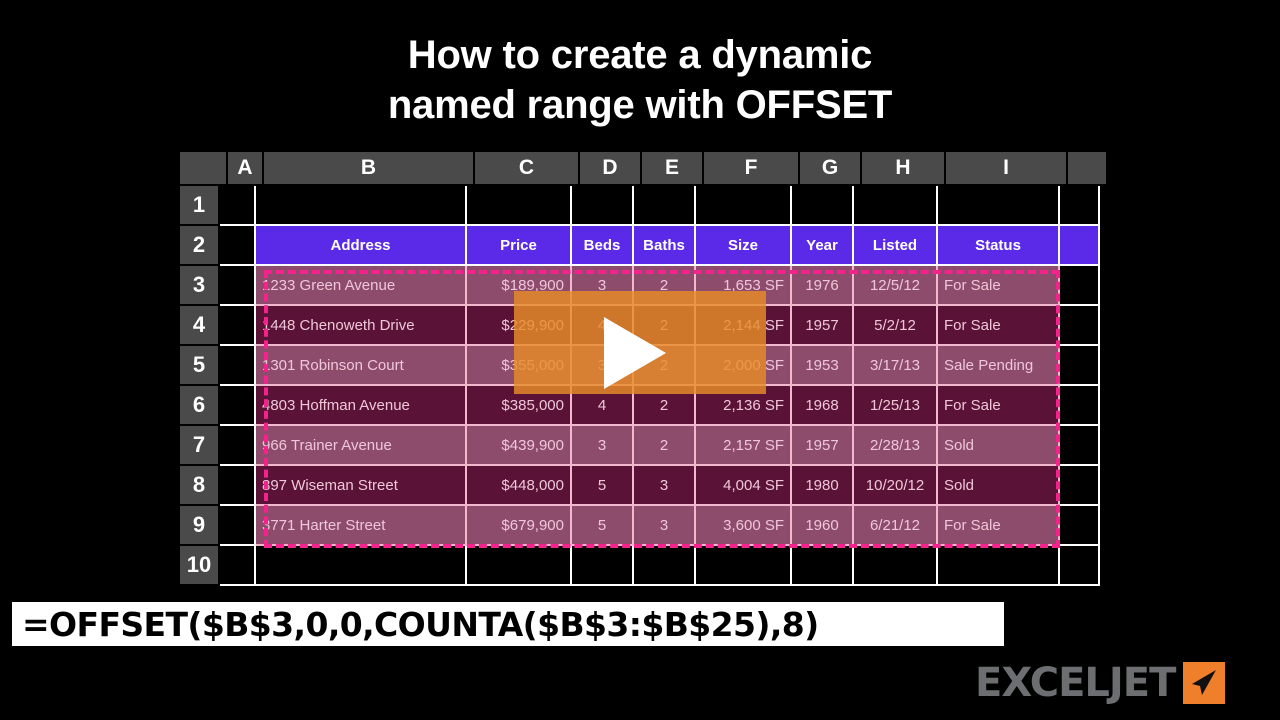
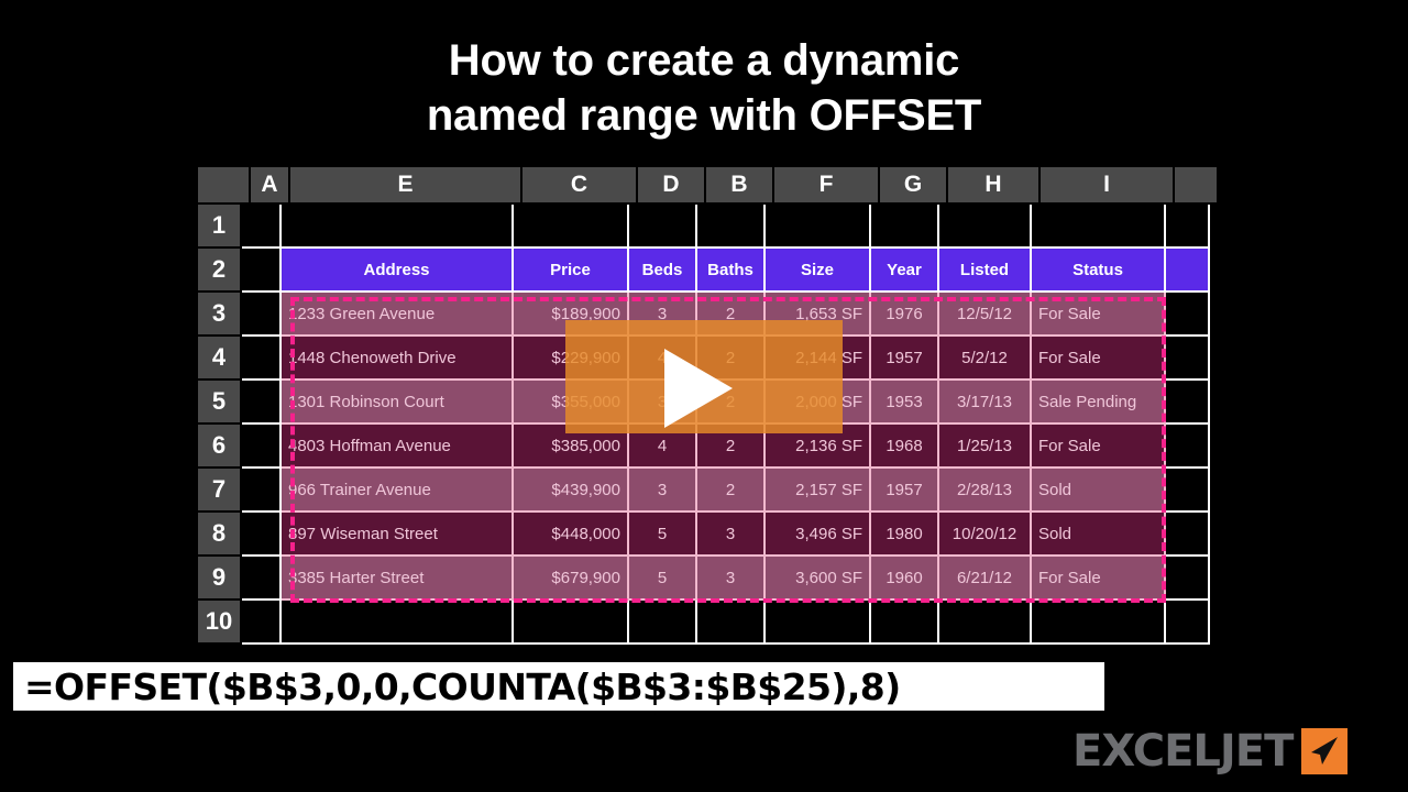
  How to create a dynamic
  named range with OFFSET
  A
- B
+ E
  C
  D
- E
+ B
  F
  G
  H
  I
  1
  2
  Address
  Price
  Beds
  Baths
  Size
  Year
  Listed
  Status
  3
  1233 Green Avenue
  $189,900
  3
  2
  1,653 SF
  1976
  12/5/12
  For Sale
  4
  1448 Chenoweth Drive
  $229,900
  4
  2
  2,144 SF
  1957
  5/2/12
  For Sale
  5
  1301 Robinson Court
  $355,000
  3
  2
  2,000 SF
  1953
  3/17/13
  Sale Pending
  6
  4803 Hoffman Avenue
  $385,000
  4
  2
  2,136 SF
  1968
  1/25/13
  For Sale
  7
  966 Trainer Avenue
  $439,900
  3
  2
  2,157 SF
  1957
  2/28/13
  Sold
  8
  897 Wiseman Street
  $448,000
  5
  3
- 4,004 SF
+ 3,496 SF
  1980
  10/20/12
  Sold
  9
- 3771 Harter Street
+ 3385 Harter Street
  $679,900
  5
  3
  3,600 SF
  1960
  6/21/12
  For Sale
  10
  =OFFSET($B$3,0,0,COUNTA($B$3:$B$25),8)
  EXCELJET
